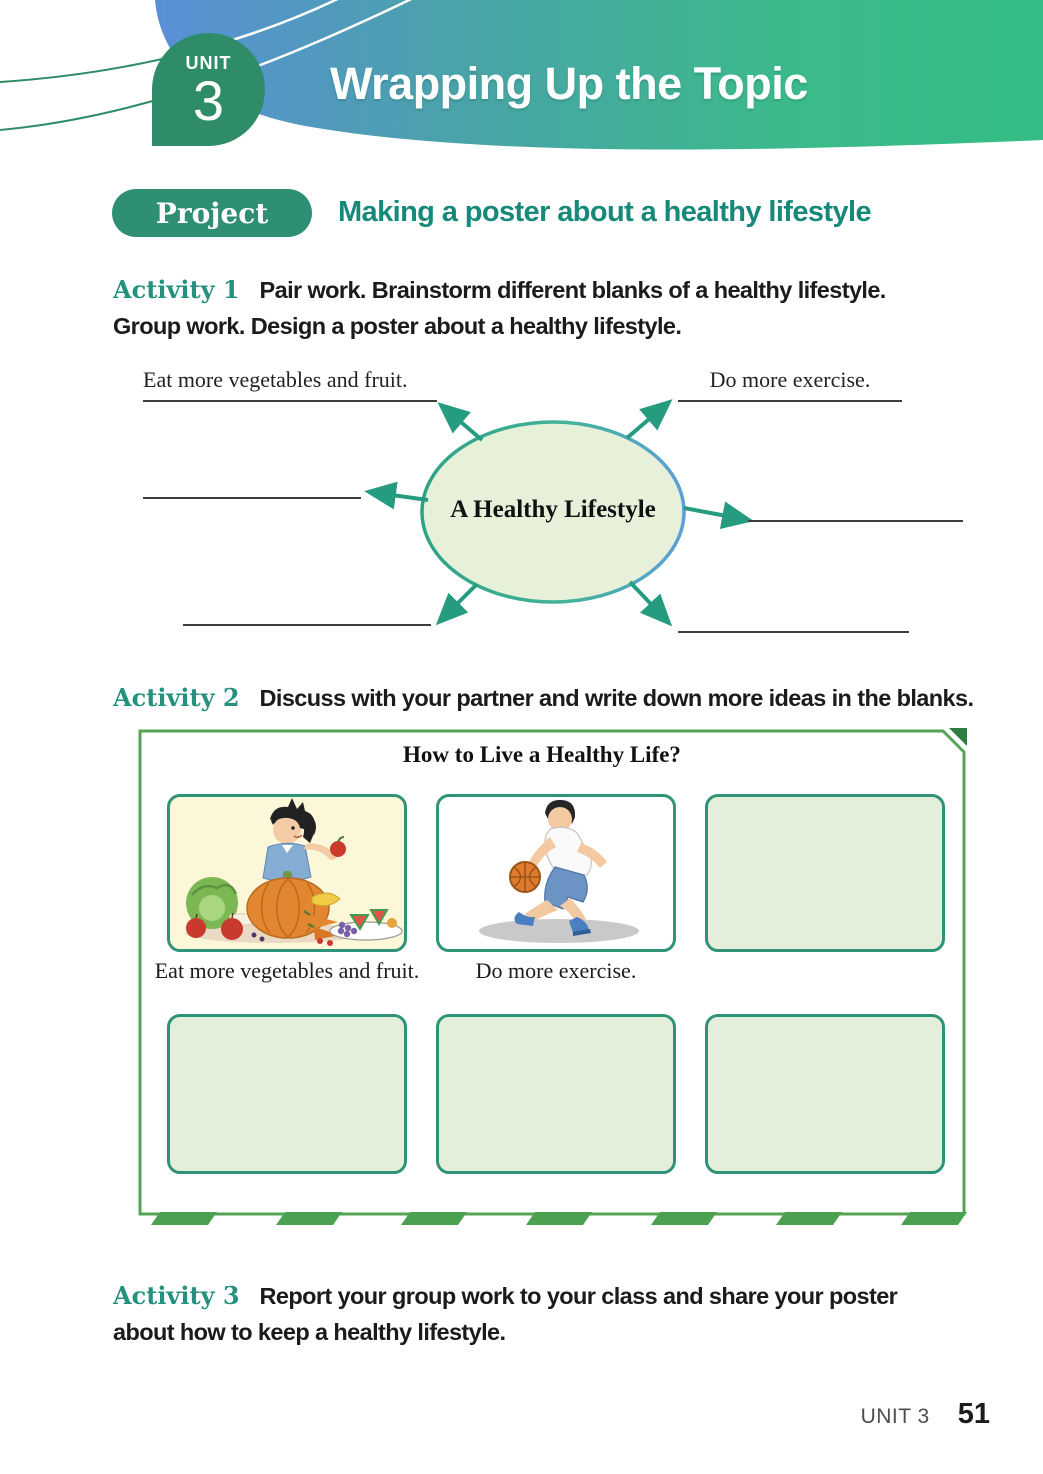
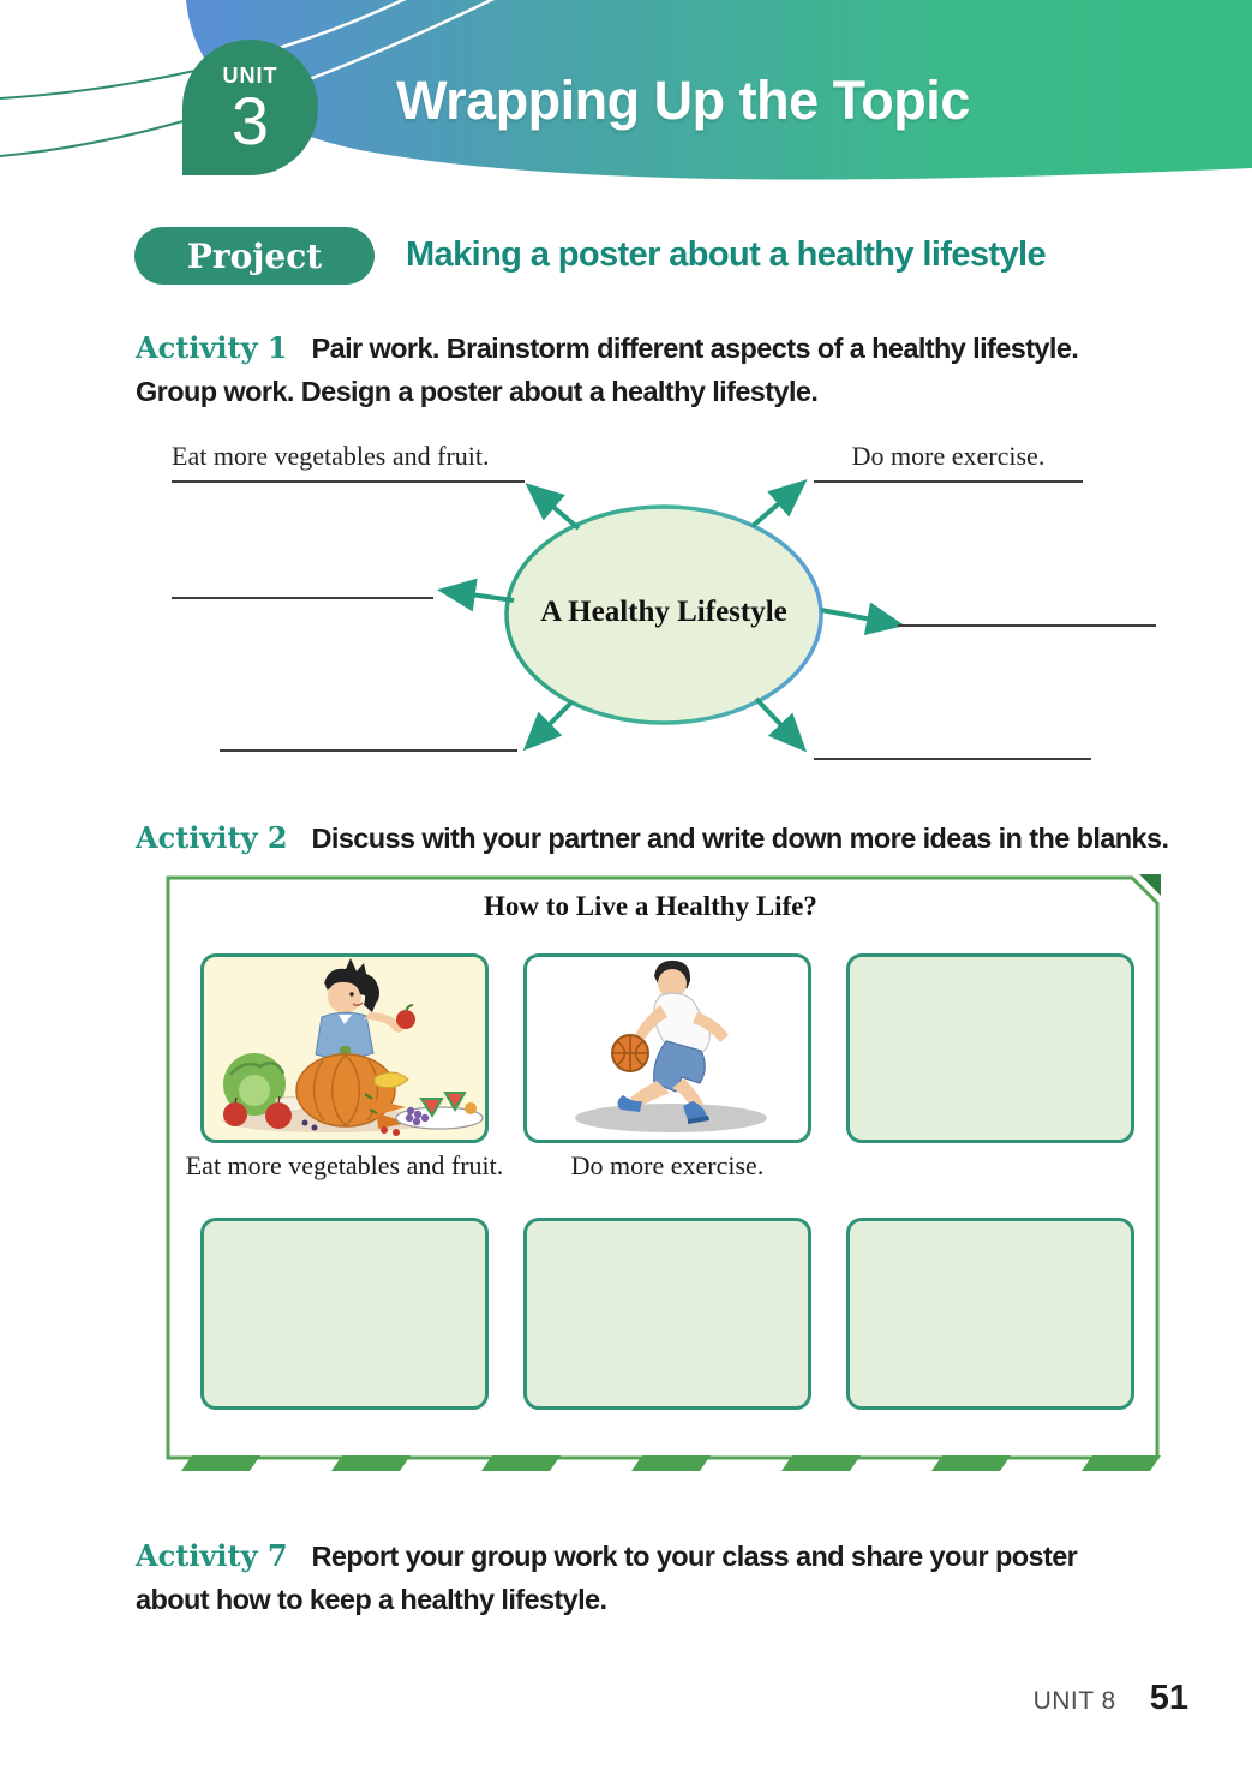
  UNIT
  3
  Wrapping Up the Topic
  Project
  Making a poster about a healthy lifestyle
- Activity 1 Pair work. Brainstorm different blanks of a healthy lifestyle.
+ Activity 1 Pair work. Brainstorm different aspects of a healthy lifestyle.
  Group work. Design a poster about a healthy lifestyle.
  A Healthy Lifestyle
  Eat more vegetables and fruit.
  Do more exercise.
  Activity 2 Discuss with your partner and write down more ideas in the blanks.
  How to Live a Healthy Life?
  Eat more vegetables and fruit.
  Do more exercise.
- Activity 3 Report your group work to your class and share your poster
+ Activity 7 Report your group work to your class and share your poster
  about how to keep a healthy lifestyle.
- UNIT 3
+ UNIT 8
  51
